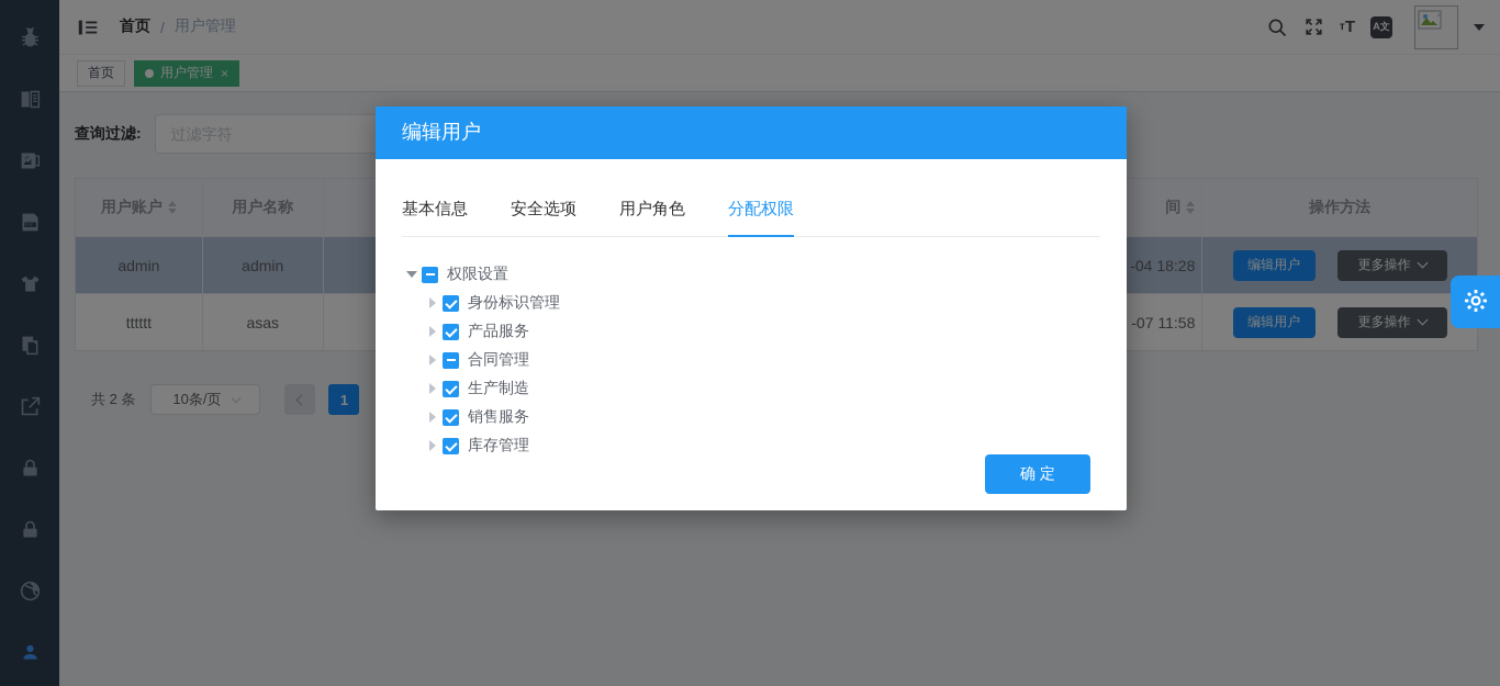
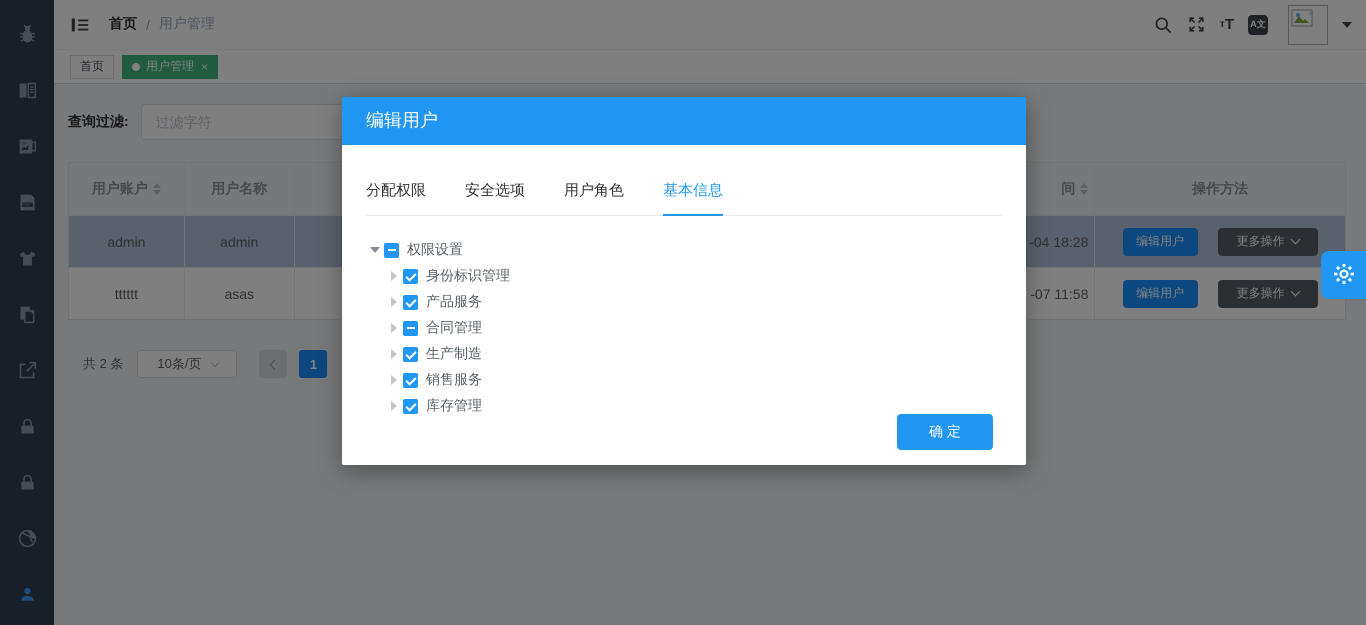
  首页
  /
  用户管理
  т
  T
  A文
  首页
  用户管理
  ×
  查询过滤:
  过滤字符
  用户账户
  用户名称
  间
  操作方法
  admin
  admin
  -04 18:28
  编辑用户
  更多操作
  tttttt
  asas
  -07 11:58
  编辑用户
  更多操作
  共 2 条
  10条/页
  1
  编辑用户
- 基本信息
+ 分配权限
  安全选项
  用户角色
- 分配权限
+ 基本信息
  权限设置
  身份标识管理
  产品服务
  合同管理
  生产制造
  销售服务
  库存管理
  确 定
